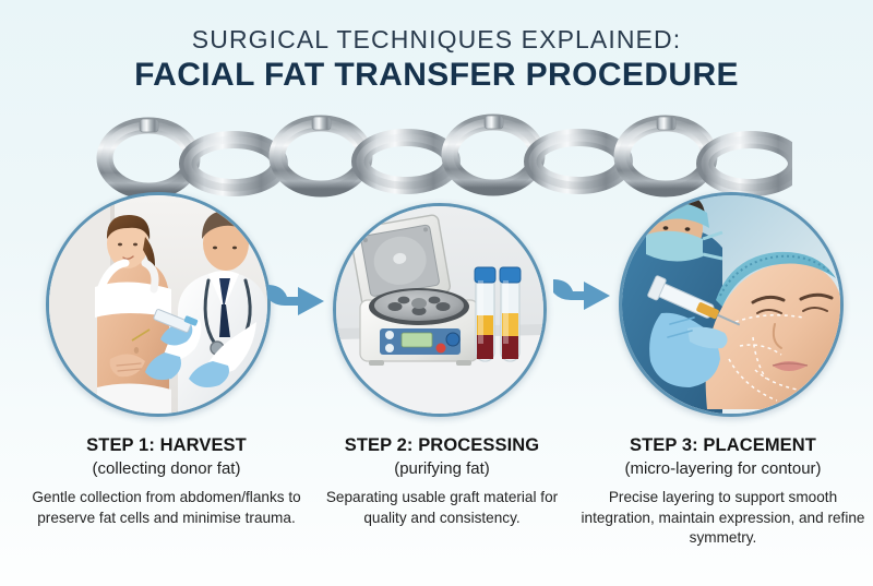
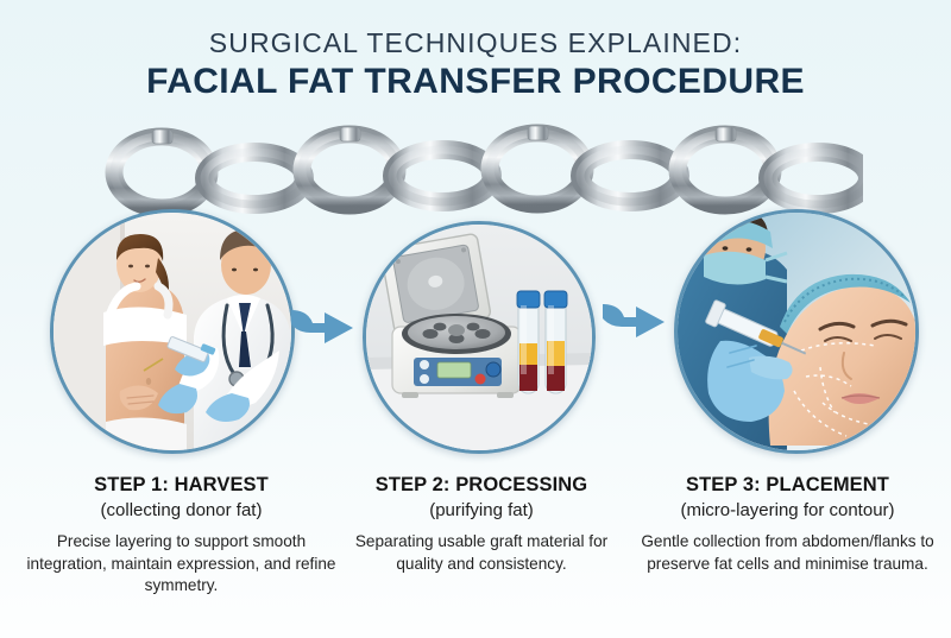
  SURGICAL TECHNIQUES EXPLAINED:
  FACIAL FAT TRANSFER PROCEDURE
  STEP 1: HARVEST
  (collecting donor fat)
- Gentle collection from abdomen/flanks to preserve fat cells and minimise trauma.
+ Precise layering to support smooth integration, maintain expression, and refine symmetry.
  STEP 2: PROCESSING
  (purifying fat)
  Separating usable graft material for quality and consistency.
  STEP 3: PLACEMENT
  (micro-layering for contour)
- Precise layering to support smooth integration, maintain expression, and refine symmetry.
+ Gentle collection from abdomen/flanks to preserve fat cells and minimise trauma.
